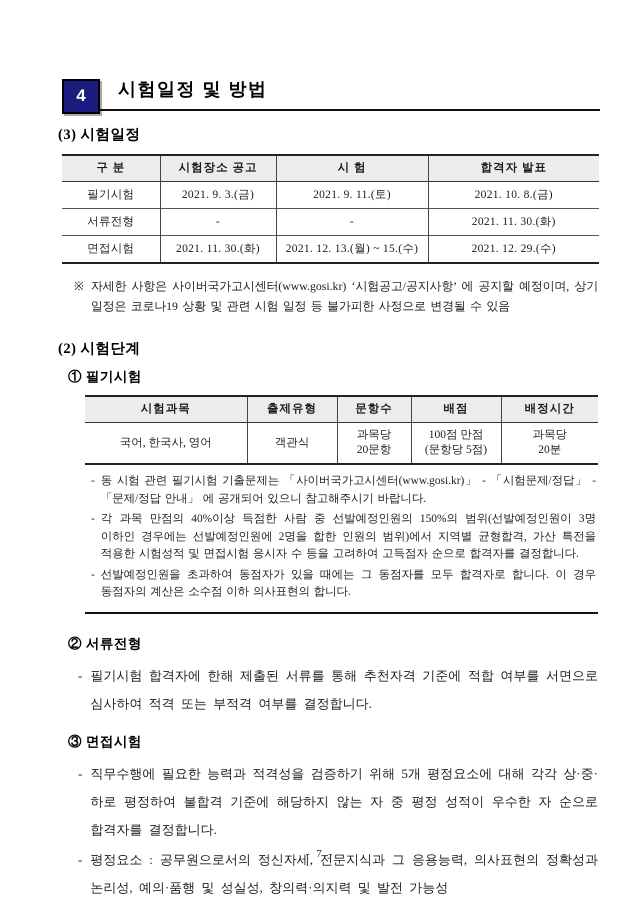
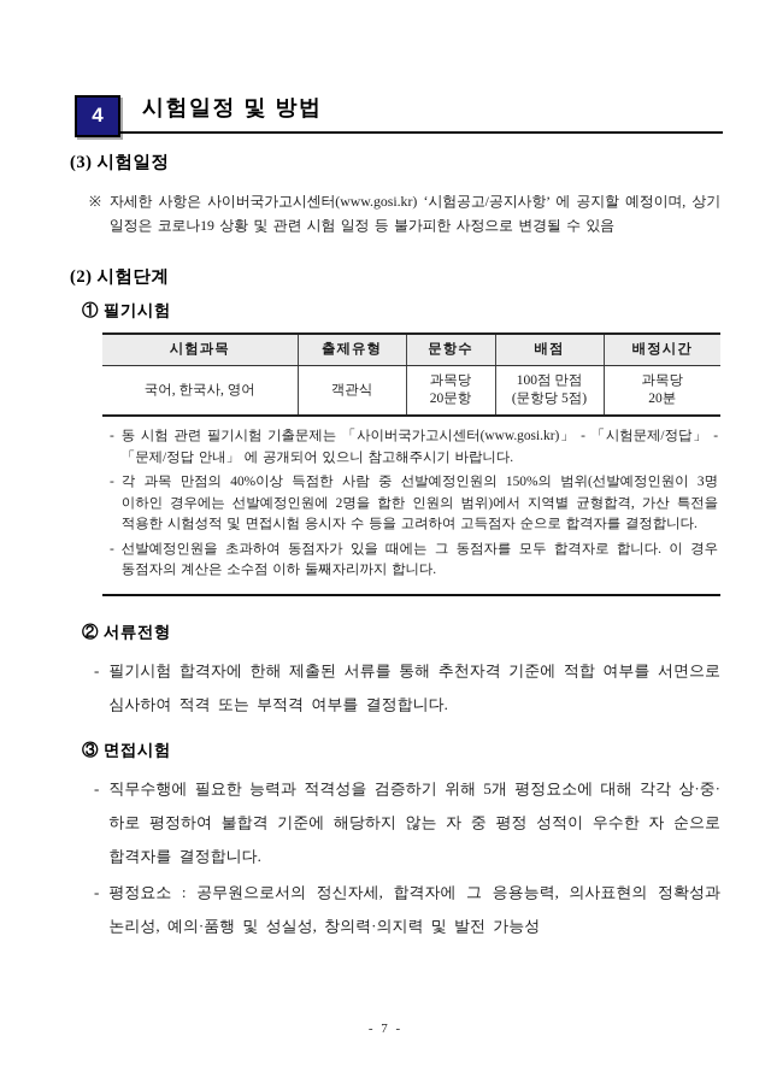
  4
  시험일정 및 방법
  (3) 시험일정
- 구 분	시험장소 공고	시 험	합격자 발표
- 필기시험	2021. 9. 3.(금)	2021. 9. 11.(토)	2021. 10. 8.(금)
- 서류전형	-	-	2021. 11. 30.(화)
- 면접시험	2021. 11. 30.(화)	2021. 12. 13.(월) ~ 15.(수)	2021. 12. 29.(수)
  ※
  자세한 사항은 사이버국가고시센터(www.gosi.kr) ‘시험공고/공지사항’ 에 공지할 예정이며, 상기 일정은 코로나19 상황 및 관련 시험 일정 등 불가피한 사정으로 변경될 수 있음
  (2) 시험단계
  ① 필기시험
  시험과목	출제유형	문항수	배점	배정시간
  국어, 한국사, 영어	객관식	과목당 20문항	100점 만점 (문항당 5점)	과목당 20분
  -
  동 시험 관련 필기시험 기출문제는 「사이버국가고시센터(www.gosi.kr)」 - 「시험문제/정답」 - 「문제/정답 안내」 에 공개되어 있으니 참고해주시기 바랍니다.
  -
  각 과목 만점의 40%이상 득점한 사람 중 선발예정인원의 150%의 범위(선발예정인원이 3명 이하인 경우에는 선발예정인원에 2명을 합한 인원의 범위)에서 지역별 균형합격, 가산 특전을 적용한 시험성적 및 면접시험 응시자 수 등을 고려하여 고득점자 순으로 합격자를 결정합니다.
  -
- 선발예정인원을 초과하여 동점자가 있을 때에는 그 동점자를 모두 합격자로 합니다. 이 경우 동점자의 계산은 소수점 이하 의사표현의 합니다.
+ 선발예정인원을 초과하여 동점자가 있을 때에는 그 동점자를 모두 합격자로 합니다. 이 경우 동점자의 계산은 소수점 이하 둘째자리까지 합니다.
  ② 서류전형
  -
  필기시험 합격자에 한해 제출된 서류를 통해 추천자격 기준에 적합 여부를 서면으로 심사하여 적격 또는 부적격 여부를 결정합니다.
  ③ 면접시험
  -
  직무수행에 필요한 능력과 적격성을 검증하기 위해 5개 평정요소에 대해 각각 상·중·하로 평정하여 불합격 기준에 해당하지 않는 자 중 평정 성적이 우수한 자 순으로 합격자를 결정합니다.
  -
- 평정요소 : 공무원으로서의 정신자세, 전문지식과 그 응용능력, 의사표현의 정확성과 논리성, 예의·품행 및 성실성, 창의력·의지력 및 발전 가능성
+ 평정요소 : 공무원으로서의 정신자세, 합격자에 그 응용능력, 의사표현의 정확성과 논리성, 예의·품행 및 성실성, 창의력·의지력 및 발전 가능성
  - 7 -
